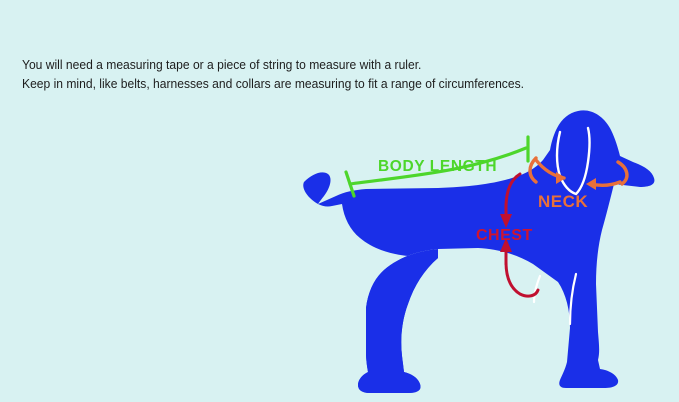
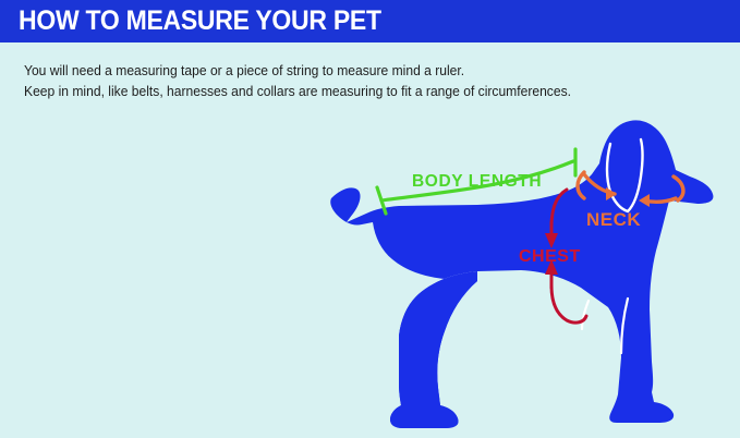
+ HOW TO MEASURE YOUR PET
- You will need a measuring tape or a piece of string to measure with a ruler.
+ You will need a measuring tape or a piece of string to measure mind a ruler.
  Keep in mind, like belts, harnesses and collars are measuring to fit a range of circumferences.
  BODY LENGTH
  NECK
  CHEST
